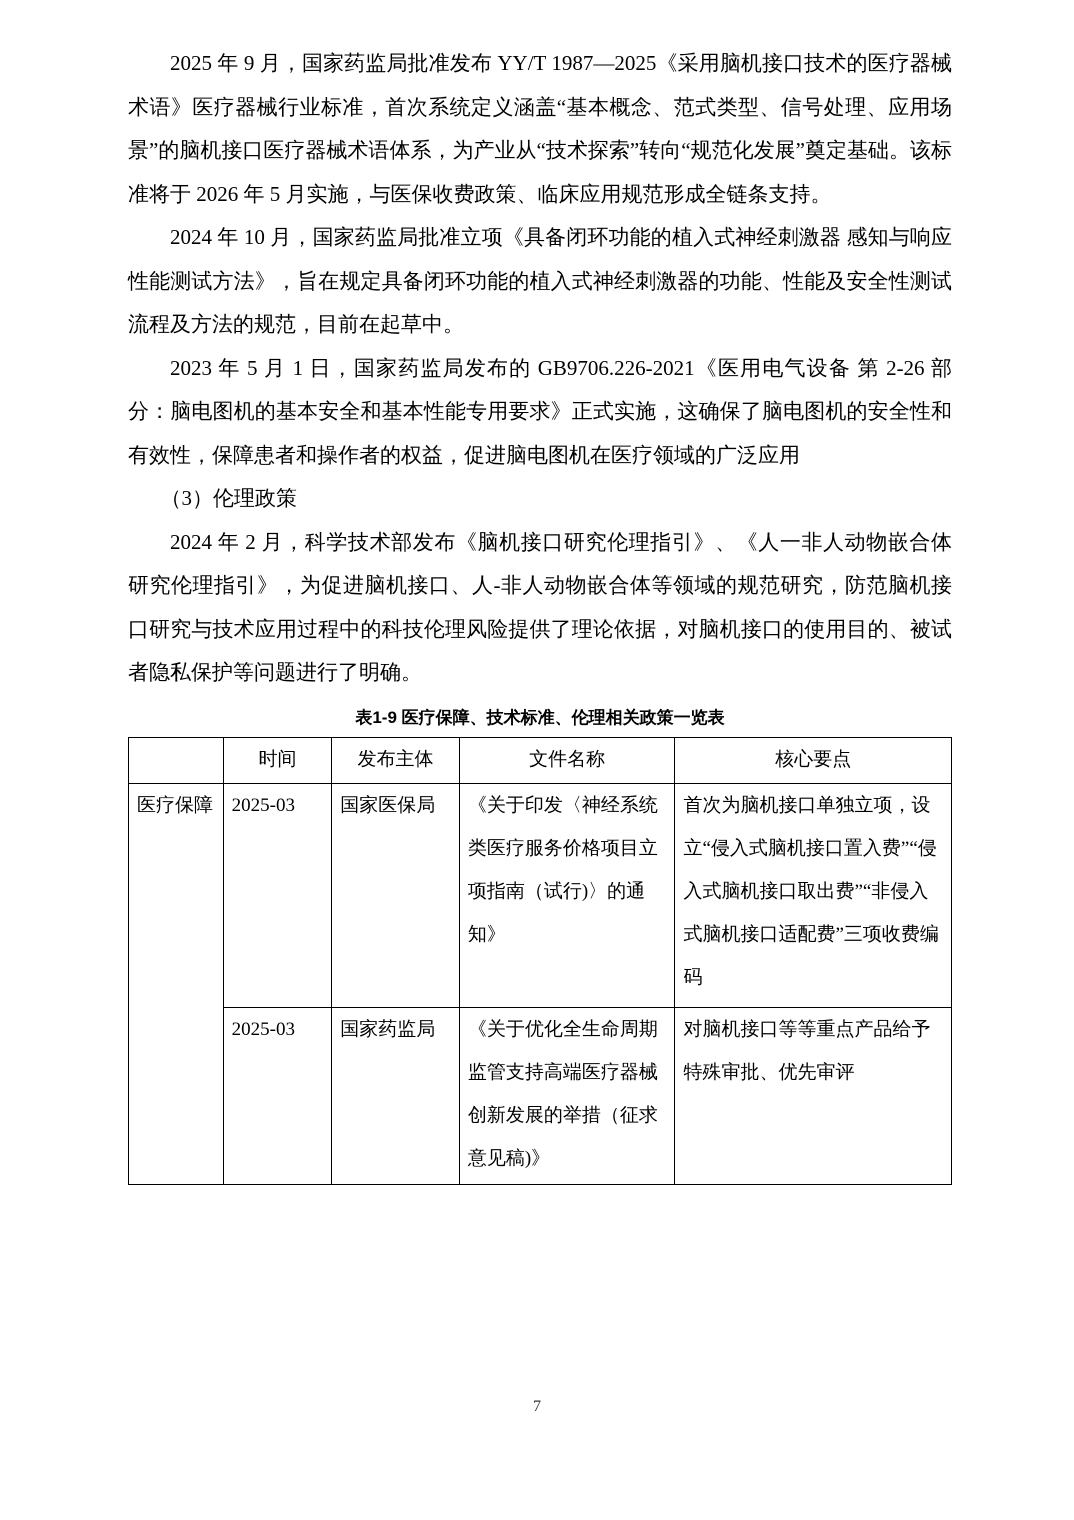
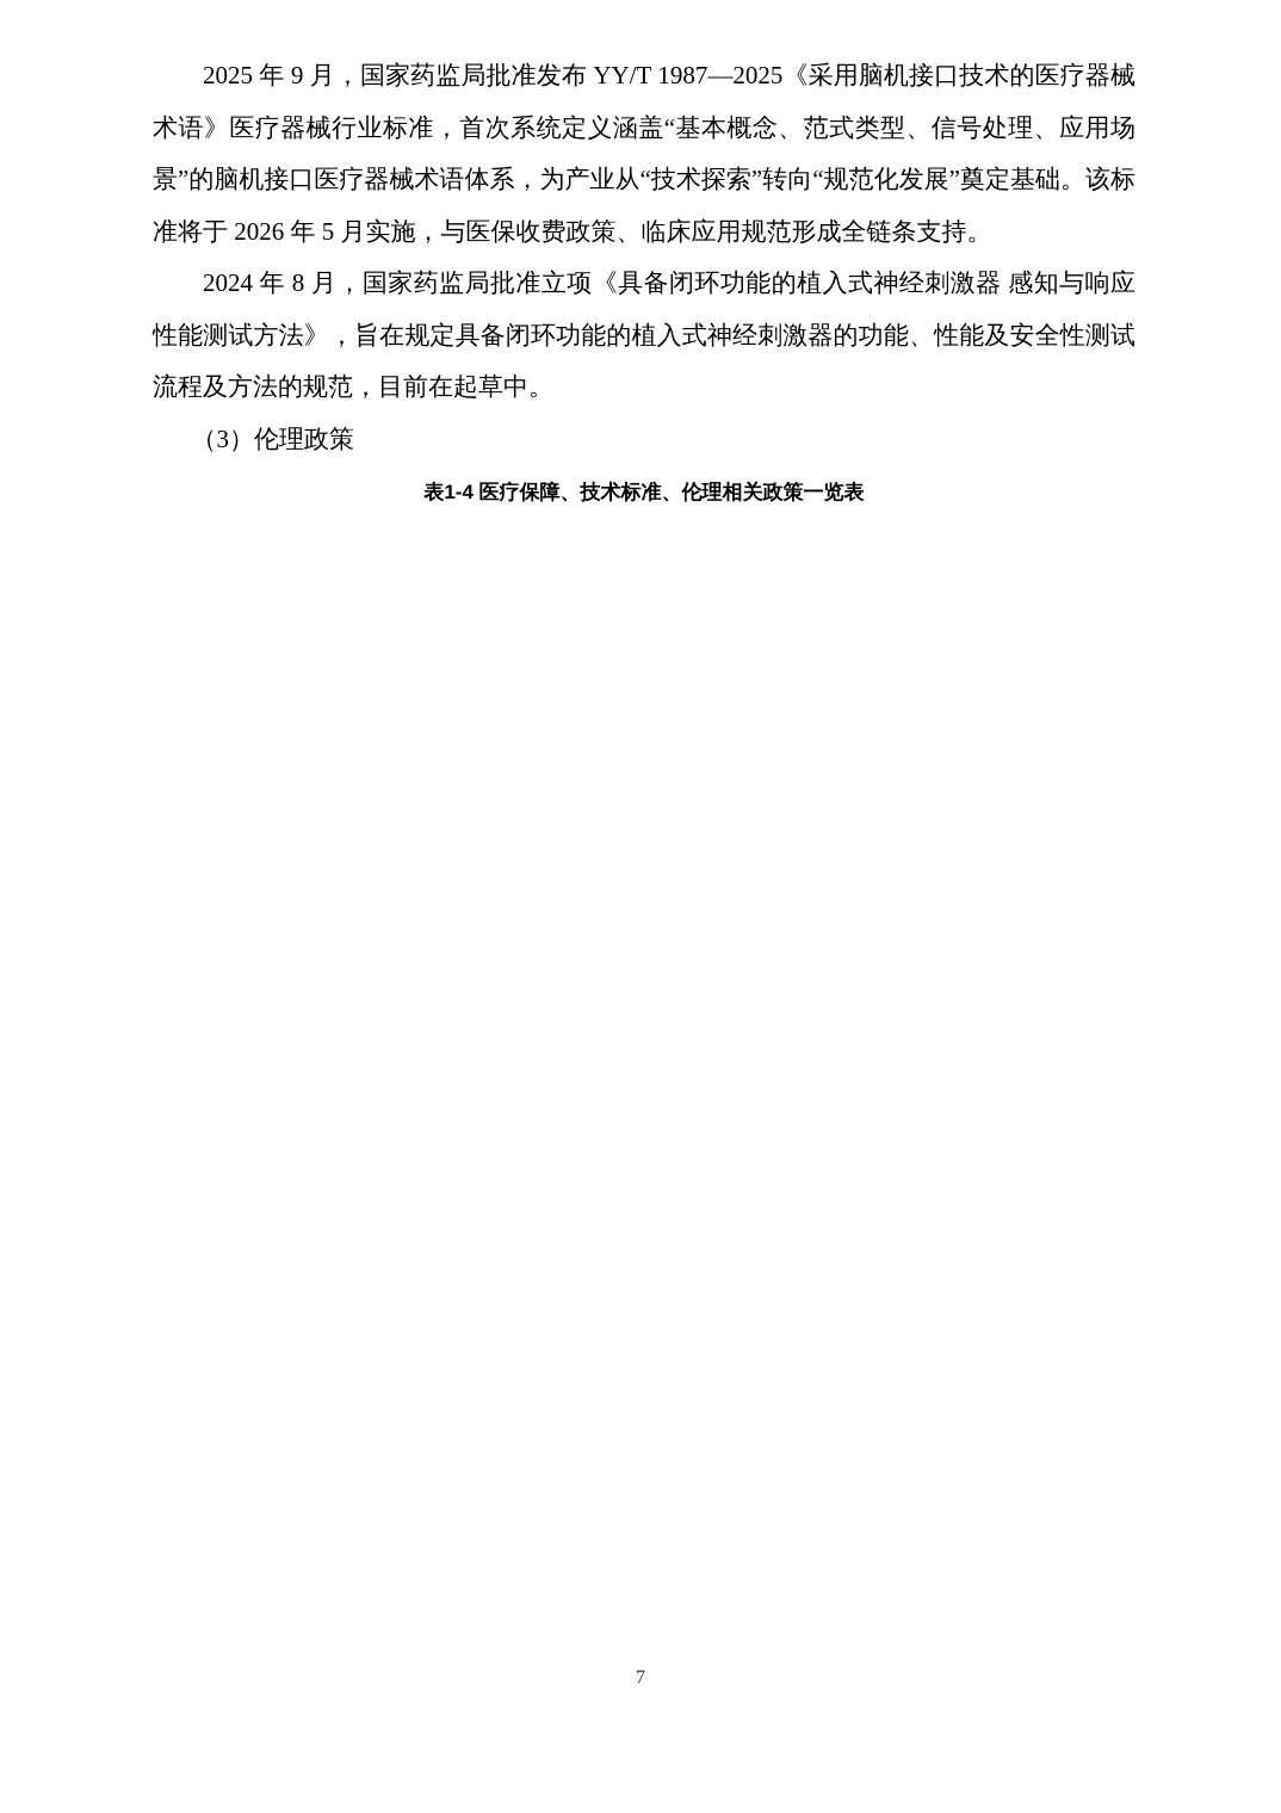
  2025 年 9 月，国家药监局批准发布 YY/T 1987—2025《采用脑机接口技术的医疗器械术语》医疗器械行业标准，首次系统定义涵盖“基本概念、范式类型、信号处理、应用场景”的脑机接口医疗器械术语体系，为产业从“技术探索”转向“规范化发展”奠定基础。该标准将于 2026 年 5 月实施，与医保收费政策、临床应用规范形成全链条支持。
- 2024 年 10 月，国家药监局批准立项《具备闭环功能的植入式神经刺激器 感知与响应性能测试方法》，旨在规定具备闭环功能的植入式神经刺激器的功能、性能及安全性测试流程及方法的规范，目前在起草中。
+ 2024 年 8 月，国家药监局批准立项《具备闭环功能的植入式神经刺激器 感知与响应性能测试方法》，旨在规定具备闭环功能的植入式神经刺激器的功能、性能及安全性测试流程及方法的规范，目前在起草中。
- 2023 年 5 月 1 日，国家药监局发布的 GB9706.226-2021《医用电气设备 第 2-26 部分：脑电图机的基本安全和基本性能专用要求》正式实施，这确保了脑电图机的安全性和有效性，保障患者和操作者的权益，促进脑电图机在医疗领域的广泛应用
  （3）伦理政策
- 2024 年 2 月，科学技术部发布《脑机接口研究伦理指引》、《人一非人动物嵌合体研究伦理指引》，为促进脑机接口、人-非人动物嵌合体等领域的规范研究，防范脑机接口研究与技术应用过程中的科技伦理风险提供了理论依据，对脑机接口的使用目的、被试者隐私保护等问题进行了明确。
- 表1-9 医疗保障、技术标准、伦理相关政策一览表
+ 表1-4 医疗保障、技术标准、伦理相关政策一览表
- 	时间	发布主体	文件名称	核心要点
- 医疗保障	2025-03	国家医保局	《关于印发〈神经系统类医疗服务价格项目立项指南（试行)〉的通知》	首次为脑机接口单独立项，设立“侵入式脑机接口置入费”“侵入式脑机接口取出费”“非侵入式脑机接口适配费”三项收费编码
- 2025-03	国家药监局	《关于优化全生命周期监管支持高端医疗器械创新发展的举措（征求意见稿)》	对脑机接口等等重点产品给予特殊审批、优先审评
  7
